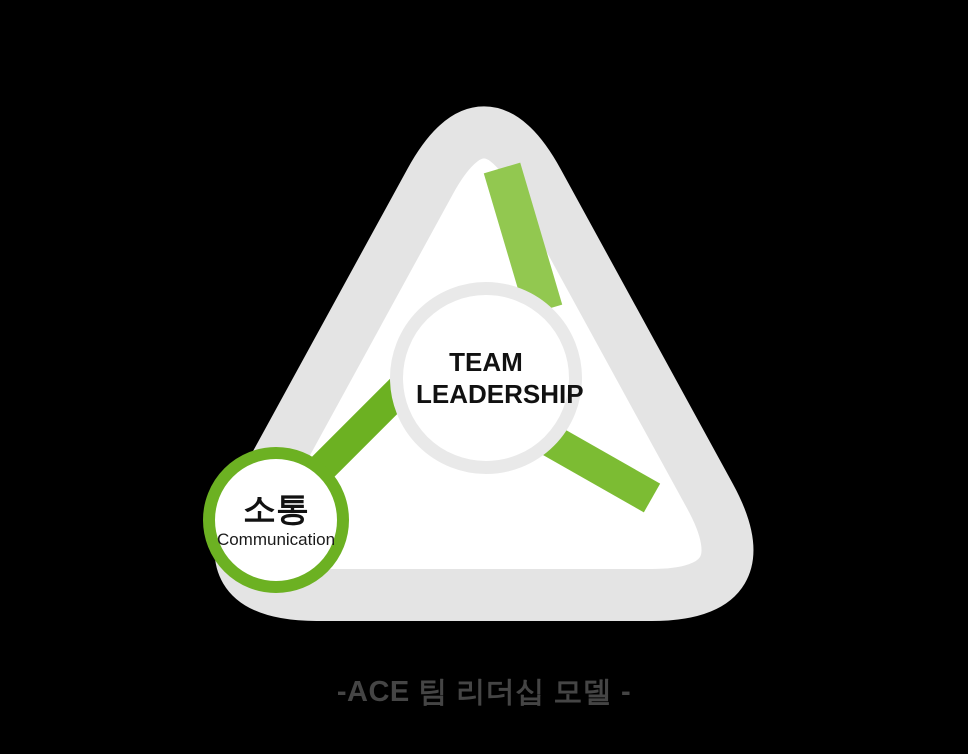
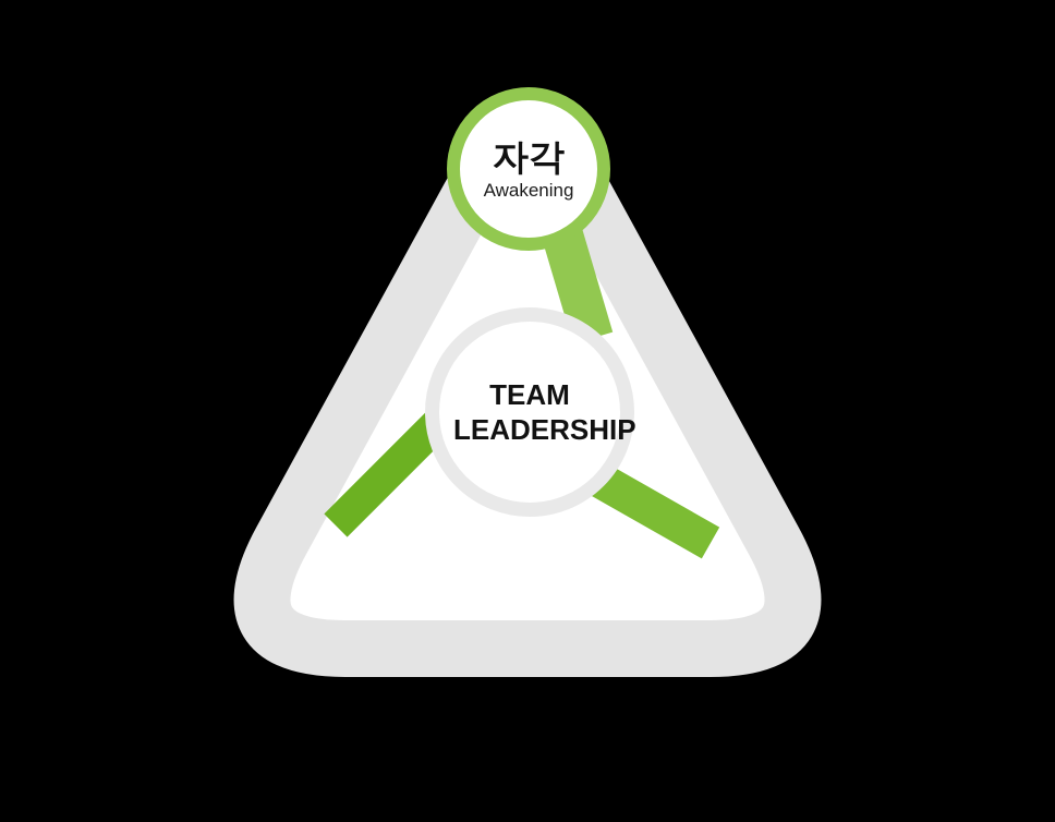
+ 자각
+ Awakening
  TEAM LEADERSHIP
- 소통
- Communication
- -ACE 팀 리더십 모델 -
